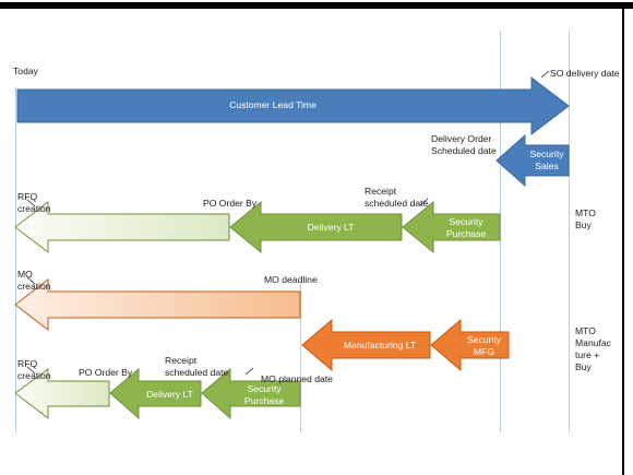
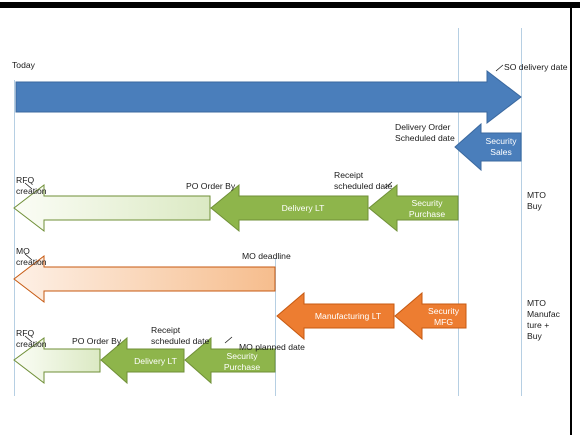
- Customer Lead Time
  Security
  Sales
  Security
  Purchase
  Delivery LT
  Manufacturing LT
  Security
  MFG
  Security
  Purchase
  Delivery LT
  Today
  SO delivery date
  Delivery Order
  Scheduled date
  Receipt
  scheduled date
  PO Order By
  RFQ
  creation
  MO
  creation
  MO deadline
  MO planned date
  Receipt
  scheduled date
  PO Order By
  RFQ
  creation
  MTO
  Buy
  MTO
  Manufac
  ture +
  Buy
